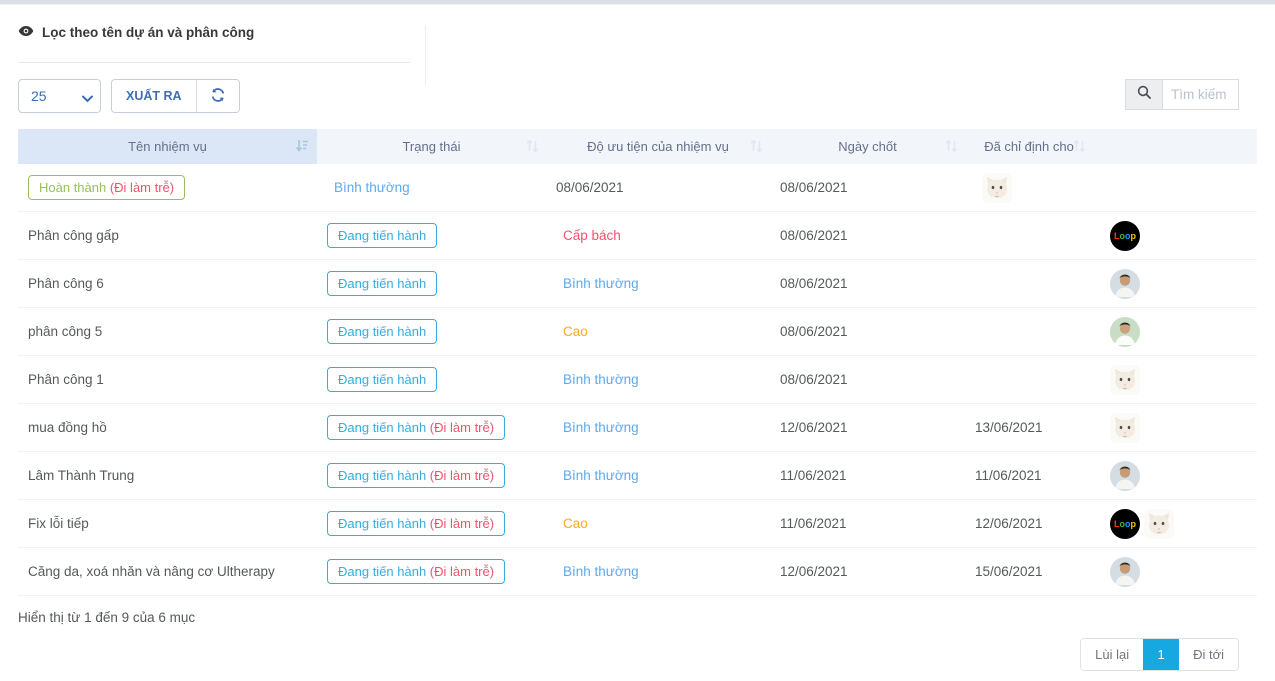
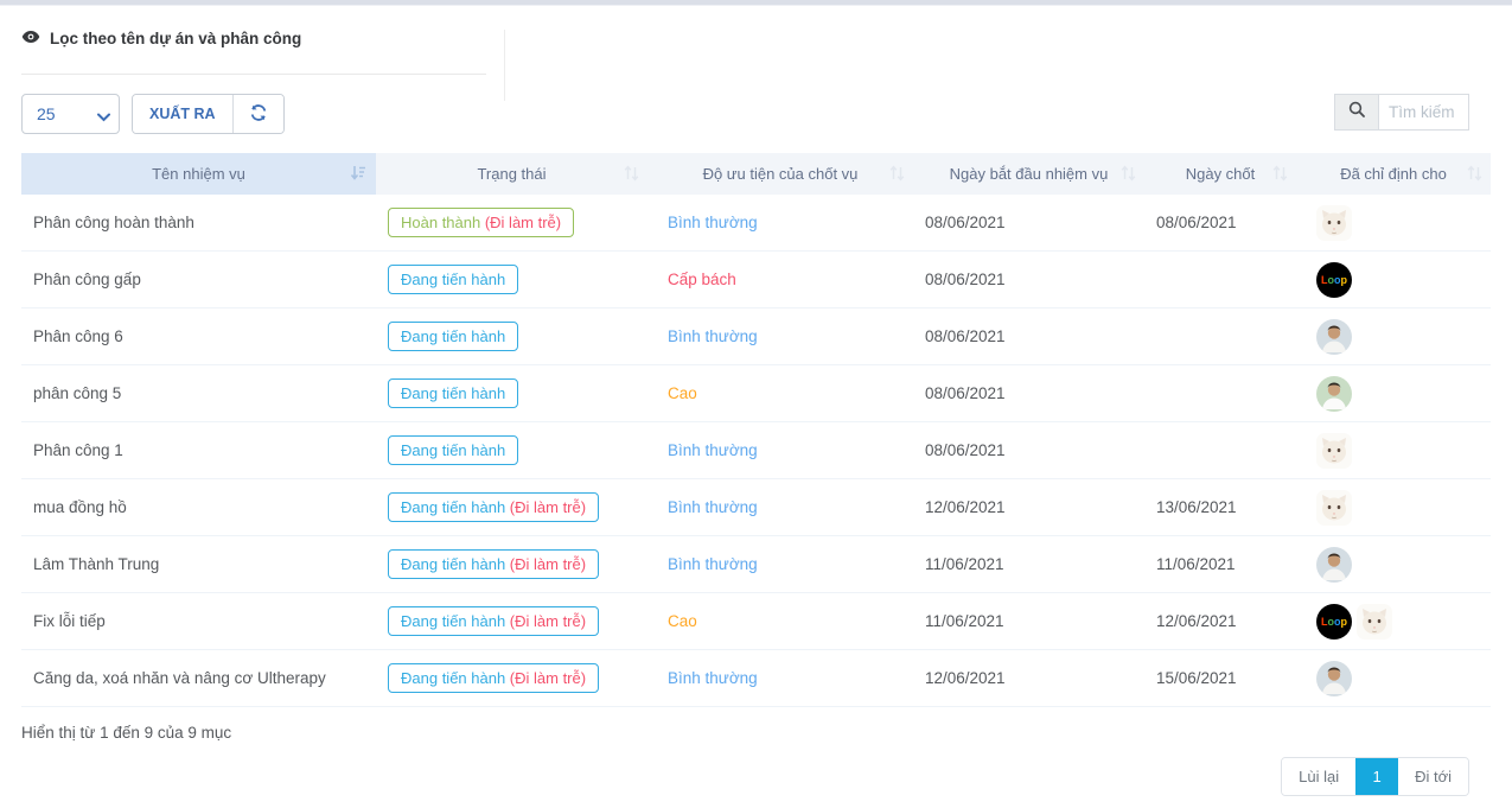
  Lọc theo tên dự án và phân công
  25
  XUẤT RA
  Tìm kiếm
  Tên nhiệm vụ
  Trạng thái
- Độ ưu tiện của nhiệm vụ
+ Độ ưu tiện của chốt vụ
+ Ngày bắt đầu nhiệm vụ
  Ngày chốt
  Đã chỉ định cho
+ Phân công hoàn thành
  Hoàn thành (Đi làm trễ)
  Bình thường
  08/06/2021
  08/06/2021
  Phân công gấp
  Đang tiến hành
  Cấp bách
  08/06/2021
  Loop
  Phân công 6
  Đang tiến hành
  Bình thường
  08/06/2021
  phân công 5
  Đang tiến hành
  Cao
  08/06/2021
  Phân công 1
  Đang tiến hành
  Bình thường
  08/06/2021
  mua đồng hồ
  Đang tiến hành (Đi làm trễ)
  Bình thường
  12/06/2021
  13/06/2021
  Lâm Thành Trung
  Đang tiến hành (Đi làm trễ)
  Bình thường
  11/06/2021
  11/06/2021
  Fix lỗi tiếp
  Đang tiến hành (Đi làm trễ)
  Cao
  11/06/2021
  12/06/2021
  Loop
  Căng da, xoá nhăn và nâng cơ Ultherapy
  Đang tiến hành (Đi làm trễ)
  Bình thường
  12/06/2021
  15/06/2021
- Hiển thị từ 1 đến 9 của 6 mục
+ Hiển thị từ 1 đến 9 của 9 mục
  Lùi lại
  1
  Đi tới
